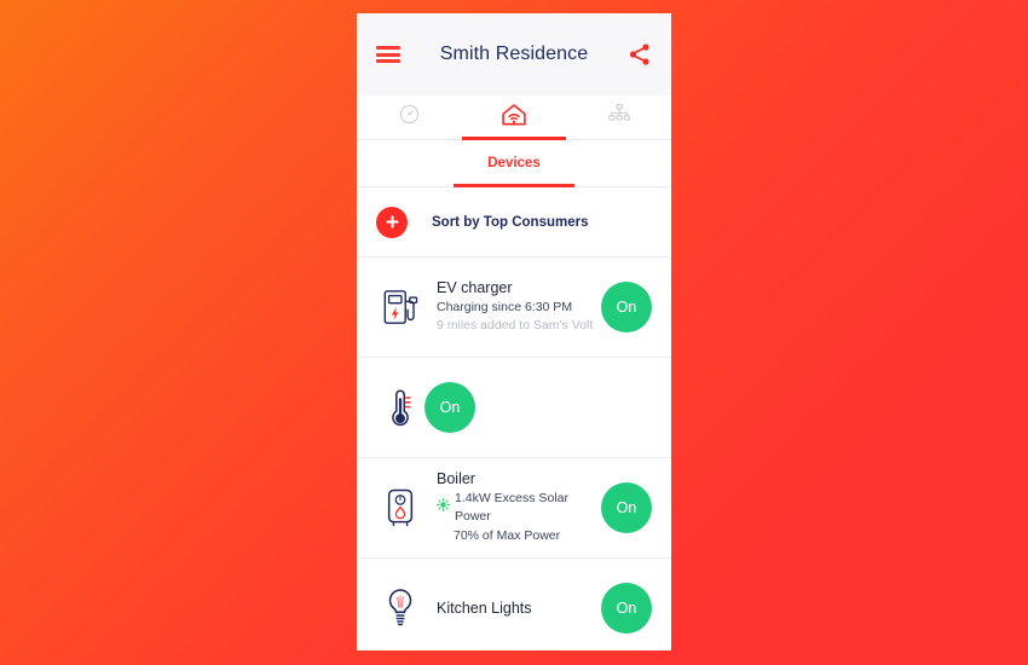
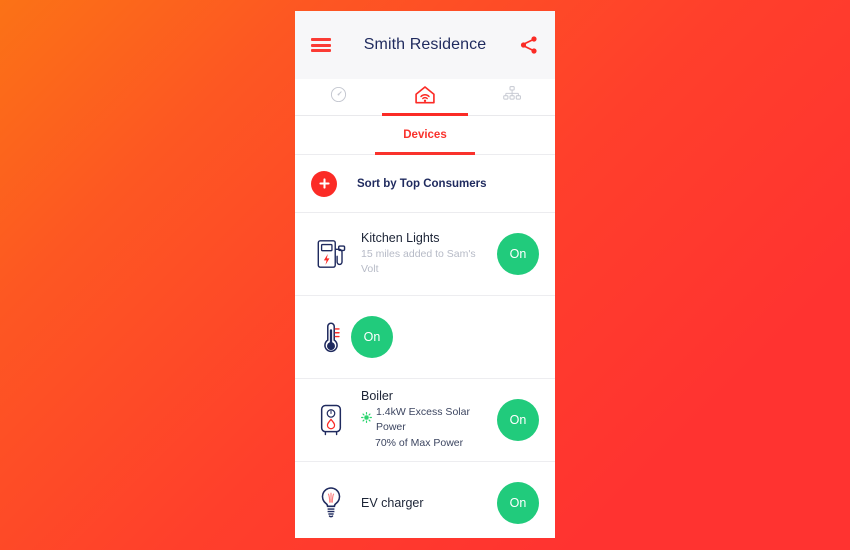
  Smith Residence
  Devices
  Sort by Top Consumers
- EV charger
+ Kitchen Lights
- Charging since 6:30 PM
- 9 miles added to Sam's Volt
+ 15 miles added to Sam's Volt
  On
  On
  Boiler
  1.4kW Excess Solar Power
  70% of Max Power
  On
- Kitchen Lights
+ EV charger
  On
